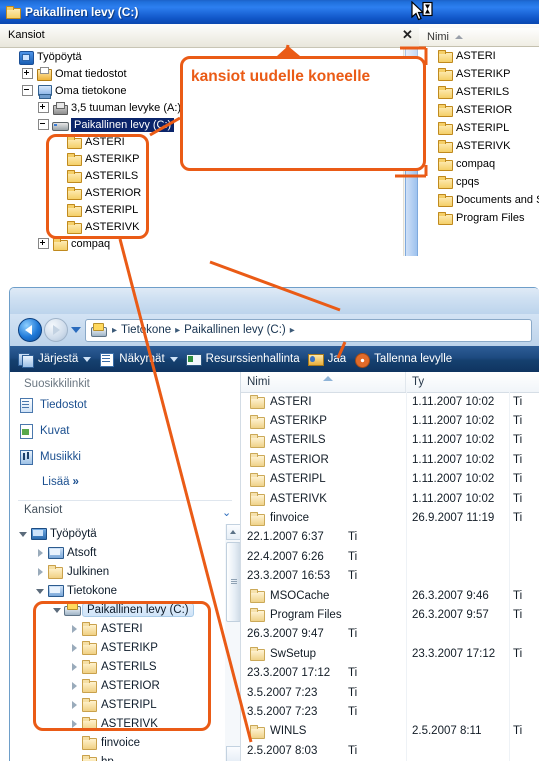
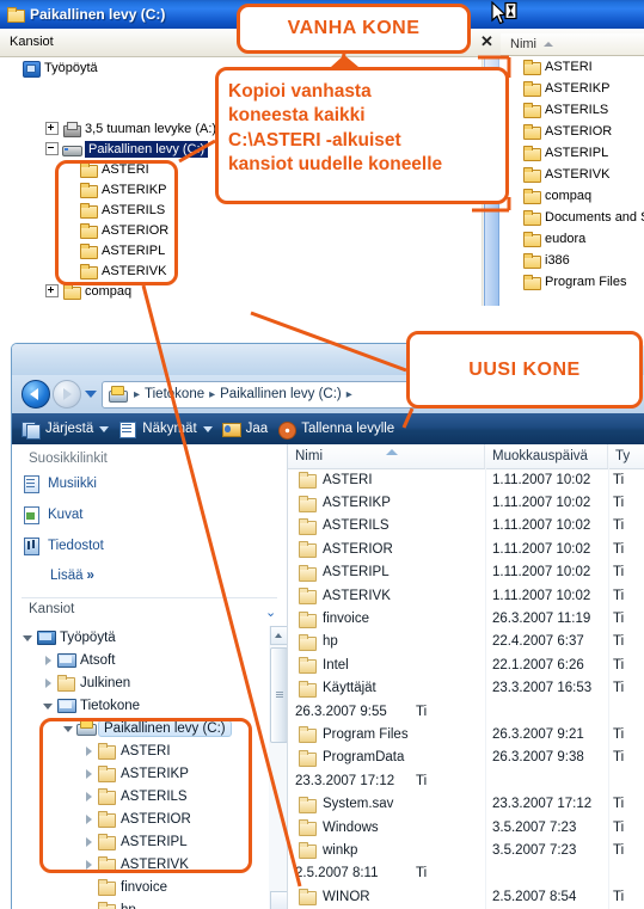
  Paikallinen levy (C:)
  Kansiot
  ✕
  Työpöytä
- Omat tiedostot
- Oma tietokone
  3,5 tuuman levyke (A:
  Paikallinen levy (C
  ASTERI
  ASTERIKP
  ASTERILS
  ASTERIOR
  ASTERIPL
  ASTERIVK
  compaq
  Nimi
  ASTERI
  ASTERIKP
  ASTERILS
  ASTERIOR
  ASTERIPL
  ASTERIVK
  compaq
- cpqs
  Documents and
+ eudora
+ i386
  Program Files
  ▸
  Tietkone
  ▸
  Paikallinen levy (C:)
  ▸
  Järjestä
  Näkyät
- Resurssienhallinta
  Jaa
  Tallenna levylle
  Suosikkilinkit
- Tiedostot
+ Musiikki
  Kuvat
- Musiikki
+ Tiedostot
  Lisää »
  Kansiot
  ⌄
  Työpöytä
  Atsoft
  Julkinen
  Tietokone
  Paikallinen levy (C:)
  ASTERI
  ASTERIKP
  ASTERILS
  ASTERIOR
  ASTERIPL
  ASTERIVK
  finvoice
  Nimi
+ Muokkauspäivä
  Ty
  ASTERI
  1.11.2007 10:02
  Ti
  ASTERIKP
  1.11.2007 10:02
  Ti
  ASTERILS
  1.11.2007 10:02
  Ti
  ASTERIOR
  1.11.2007 10:02
  Ti
  ASTERIPL
  1.11.2007 10:02
  Ti
  ASTERIVK
  1.11.2007 10:02
  Ti
  finvoice
- 26.9.2007 11:19
+ 26.3.2007 11:19
  Ti
+ hp
- 22.1.2007 6:37
+ 22.4.2007 6:37
  Ti
+ Intel
- 22.4.2007 6:26
+ 22.1.2007 6:26
  Ti
+ Käyttäjät
  23.3.2007 16:53
  Ti
- MSOCache
- 26.3.2007 9:46
+ 26.3.2007 9:55
  Ti
  Program Files
- 26.3.2007 9:57
+ 26.3.2007 9:21
  Ti
+ ProgramData
- 26.3.2007 9:47
+ 26.3.2007 9:38
  Ti
- SwSetup
  23.3.2007 17:12
  Ti
+ System.sav
  23.3.2007 17:12
  Ti
+ Windows
  3.5.2007 7:23
  Ti
+ winkp
  3.5.2007 7:23
  Ti
- WINLS
  2.5.2007 8:11
  Ti
+ WINOR
- 2.5.2007 8:03
+ 2.5.2007 8:54
  Ti
+ VANHA KONE
+ Kopioi vanhasta
+ koneesta kaikki
+ C:\ASTERI -alkuiset
  kansiot uudelle koneelle
+ UUSI KONE
